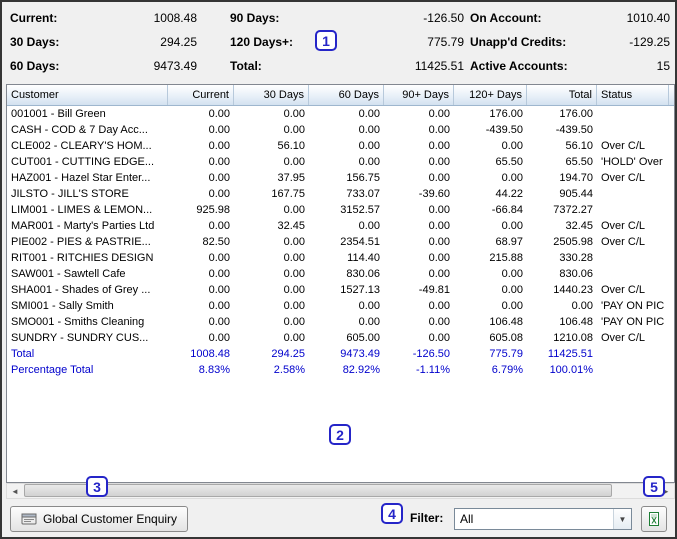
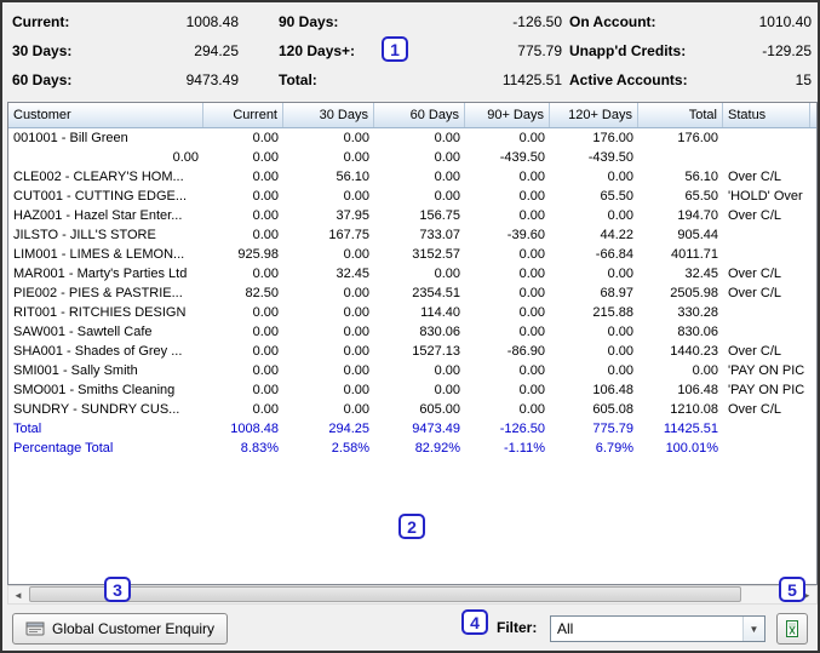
  Current:
  1008.48
  90 Days:
  -126.50
  On Account:
  1010.40
  30 Days:
  294.25
  120 Days+:
  775.79
  Unapp'd Credits:
  -129.25
  60 Days:
  9473.49
  Total:
  11425.51
  Active Accounts:
  15
  Customer
  Current
  30 Days
  60 Days
  90+ Days
  120+ Days
  Total
  Status
  001001 - Bill Green
  0.00
  0.00
  0.00
  0.00
  176.00
  176.00
- CASH - COD & 7 Day Acc...
  0.00
  0.00
  0.00
  0.00
  -439.50
  -439.50
  CLE002 - CLEARY'S HOM...
  0.00
  56.10
  0.00
  0.00
  0.00
  56.10
  Over C/L
  CUT001 - CUTTING EDGE...
  0.00
  0.00
  0.00
  0.00
  65.50
  65.50
  'HOLD' Over
  HAZ001 - Hazel Star Enter...
  0.00
  37.95
  156.75
  0.00
  0.00
  194.70
  Over C/L
  JILSTO - JILL'S STORE
  0.00
  167.75
  733.07
  -39.60
  44.22
  905.44
  LIM001 - LIMES & LEMON...
  925.98
  0.00
  3152.57
  0.00
  -66.84
- 7372.27
+ 4011.71
  MAR001 - Marty's Parties Ltd
  0.00
  32.45
  0.00
  0.00
  0.00
  32.45
  Over C/L
  PIE002 - PIES & PASTRIE...
  82.50
  0.00
  2354.51
  0.00
  68.97
  2505.98
  Over C/L
  RIT001 - RITCHIES DESIGN
  0.00
  0.00
  114.40
  0.00
  215.88
  330.28
  SAW001 - Sawtell Cafe
  0.00
  0.00
  830.06
  0.00
  0.00
  830.06
  SHA001 - Shades of Grey ...
  0.00
  0.00
  1527.13
- -49.81
+ -86.90
  0.00
  1440.23
  Over C/L
  SMI001 - Sally Smith
  0.00
  0.00
  0.00
  0.00
  0.00
  0.00
  'PAY ON PIC
  SMO001 - Smiths Cleaning
  0.00
  0.00
  0.00
  0.00
  106.48
  106.48
  'PAY ON PIC
  SUNDRY - SUNDRY CUS...
  0.00
  0.00
  605.00
  0.00
  605.08
  1210.08
  Over C/L
  Total
  1008.48
  294.25
  9473.49
  -126.50
  775.79
  11425.51
  Percentage Total
  8.83%
  2.58%
  82.92%
  -1.11%
  6.79%
  100.01%
  ◄
  ►
  Global Customer Enquiry
  Filter:
  All
  ▼
  X
  1
  2
  3
  4
  5
